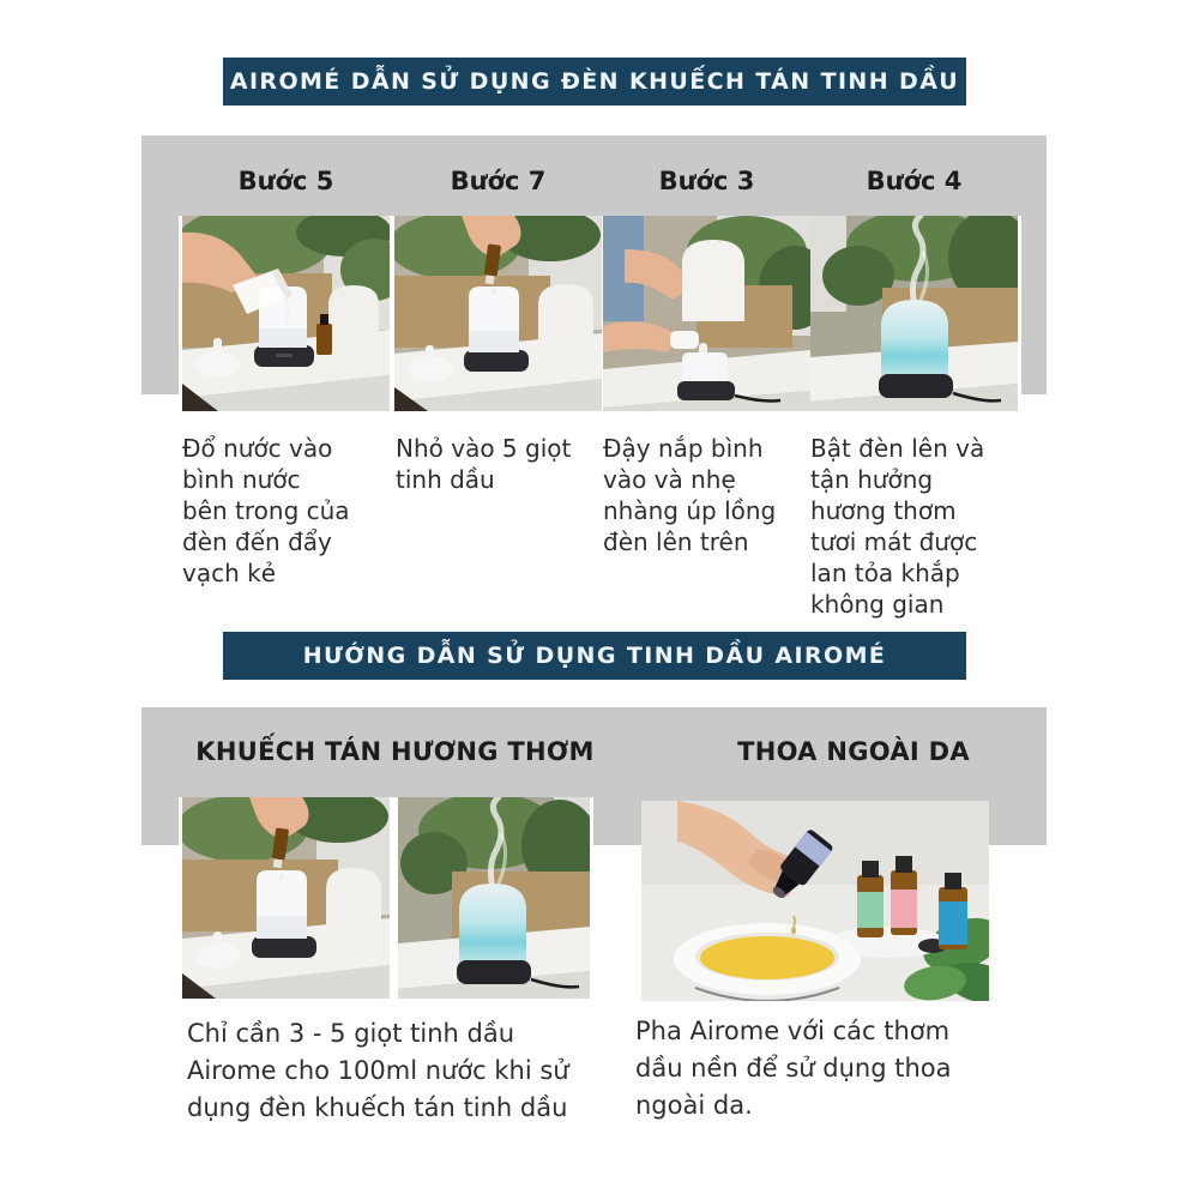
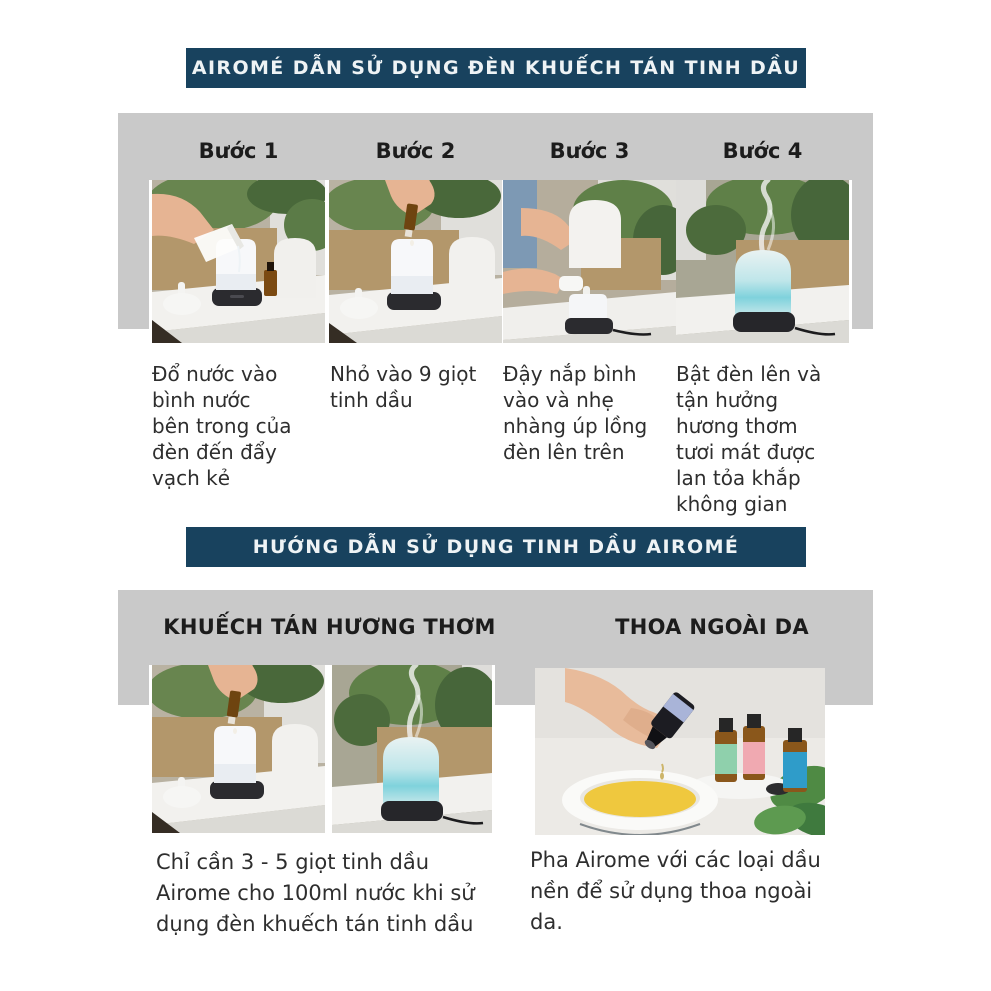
  AIROMÉ DẪN SỬ DỤNG ĐÈN KHUẾCH TÁN TINH DẦU
- Bước 5
+ Bước 1
- Bước 7
+ Bước 2
  Bước 3
  Bước 4
  Đổ nước vào bình nước bên trong của đèn đến đẩy vạch kẻ
- Nhỏ vào 5 giọt tinh dầu
+ Nhỏ vào 9 giọt tinh dầu
  Đậy nắp bình vào và nhẹ nhàng úp lồng đèn lên trên
  Bật đèn lên và tận hưởng hương thơm tươi mát được lan tỏa khắp không gian
  HƯỚNG DẪN SỬ DỤNG TINH DẦU AIROMÉ
  KHUẾCH TÁN HƯƠNG THƠM
  THOA NGOÀI DA
  Chỉ cần 3 - 5 giọt tinh dầu Airome cho 100ml nước khi sử dụng đèn khuếch tán tinh dầu
- Pha Airome với các thơm dầu nền để sử dụng thoa ngoài da.
+ Pha Airome với các loại dầu nền để sử dụng thoa ngoài da.
